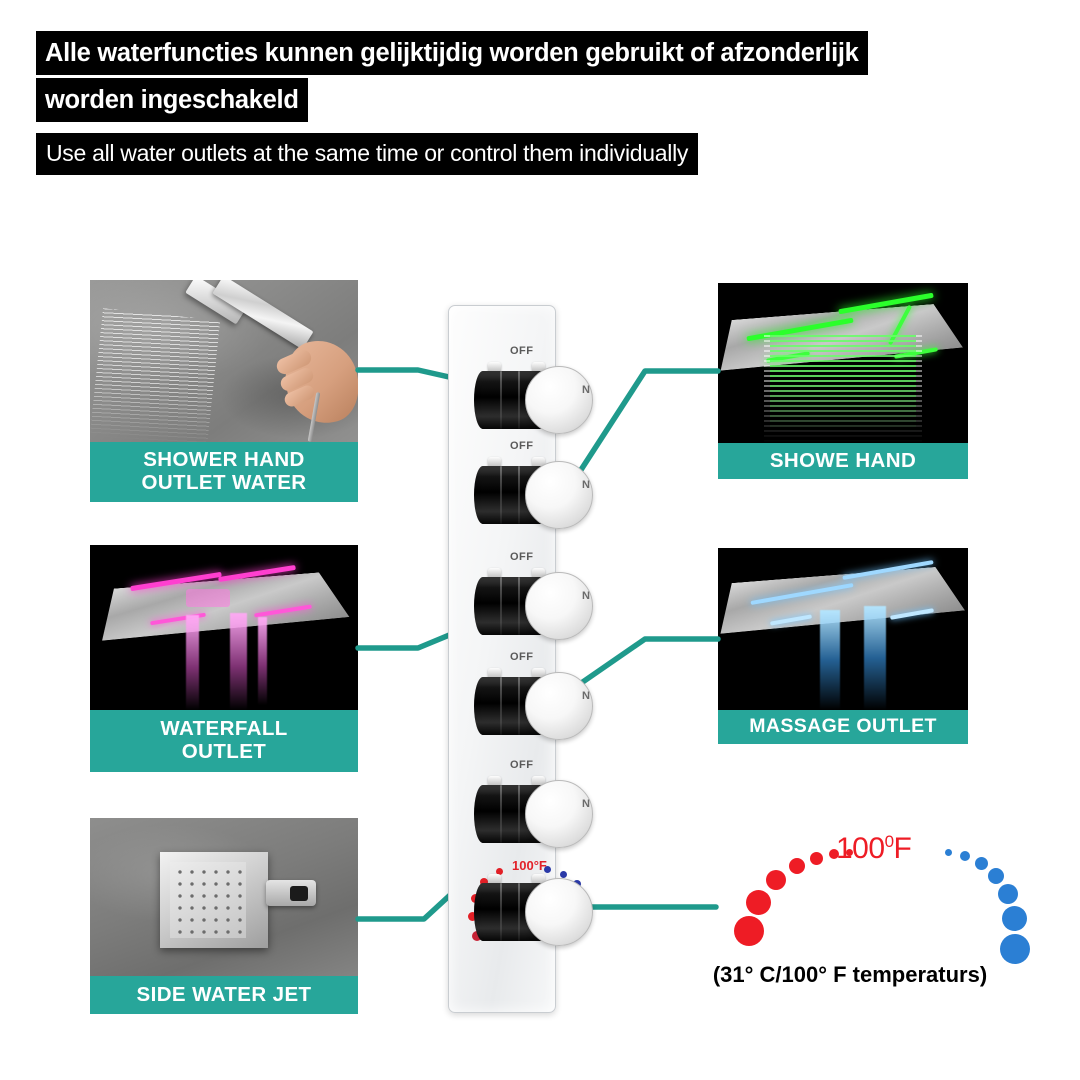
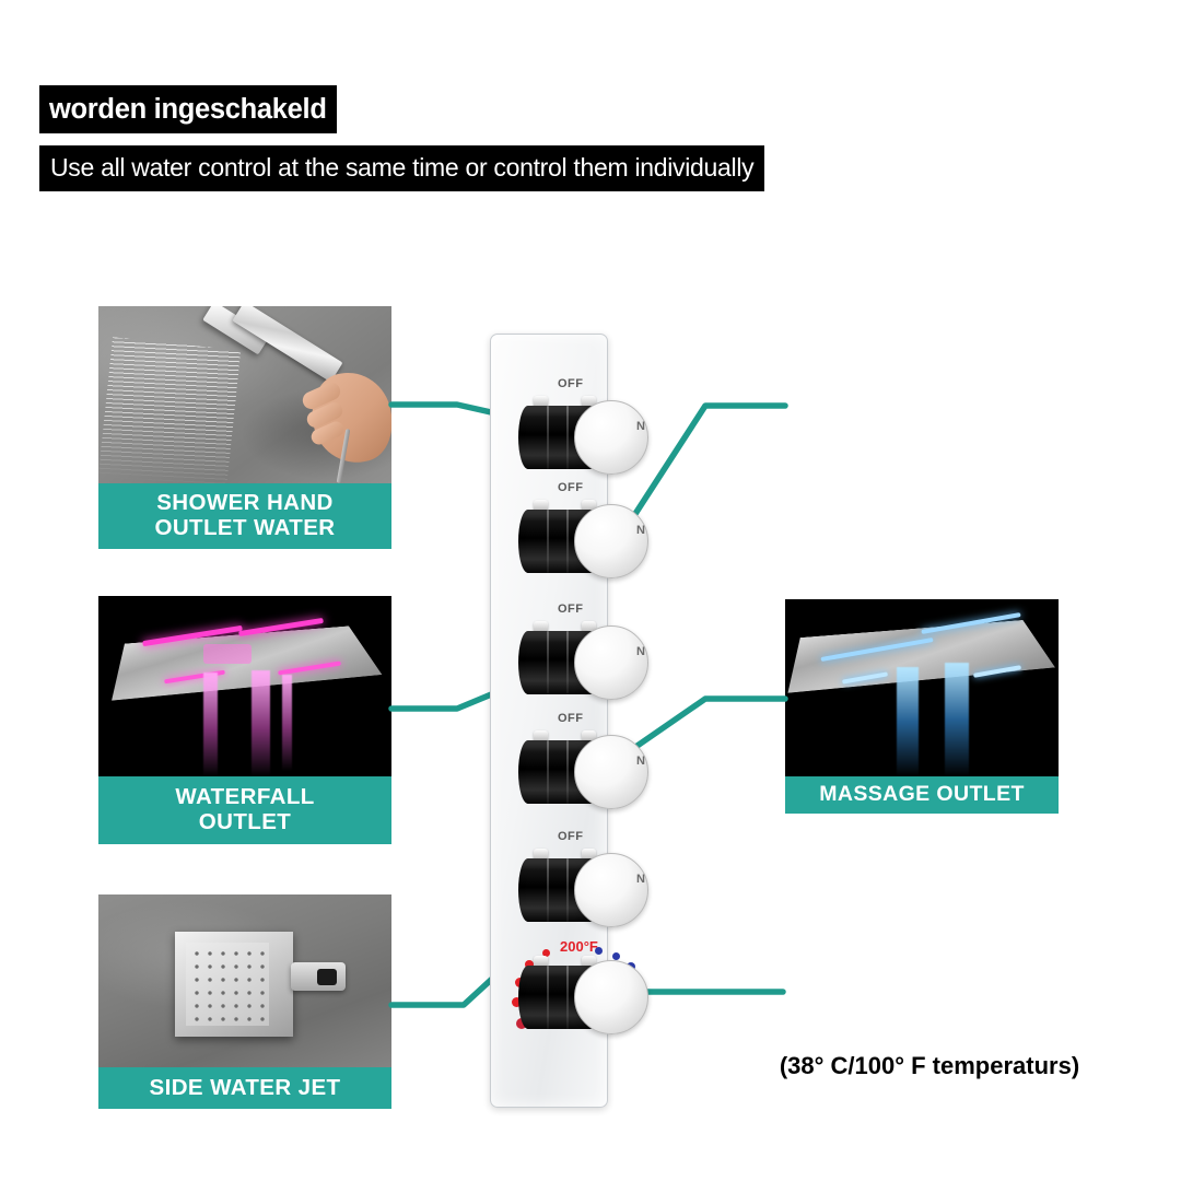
- Alle waterfuncties kunnen gelijktijdig worden gebruikt of afzonderlijk
  worden ingeschakeld
- Use all water outlets at the same time or control them individually
+ Use all water control at the same time or control them individually
  SHOWER HAND
  OUTLET WATER
  WATERFALL
  OUTLET
  SIDE WATER JET
- SHOWE HAND
  MASSAGE OUTLET
  OFF
  N
  OFF
  N
  OFF
  N
  OFF
  N
  OFF
  N
- 100°F
+ 200°F
- 1000F
- (31° C/100° F temperaturs)
+ (38° C/100° F temperaturs)
